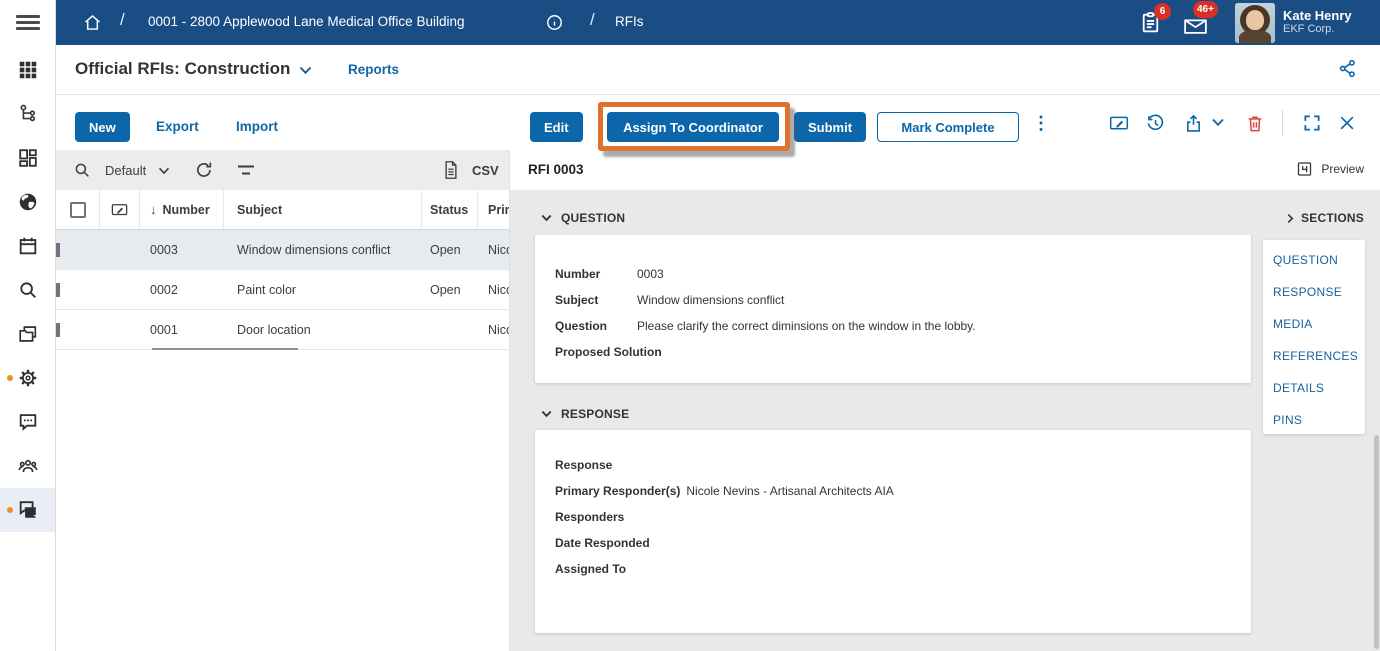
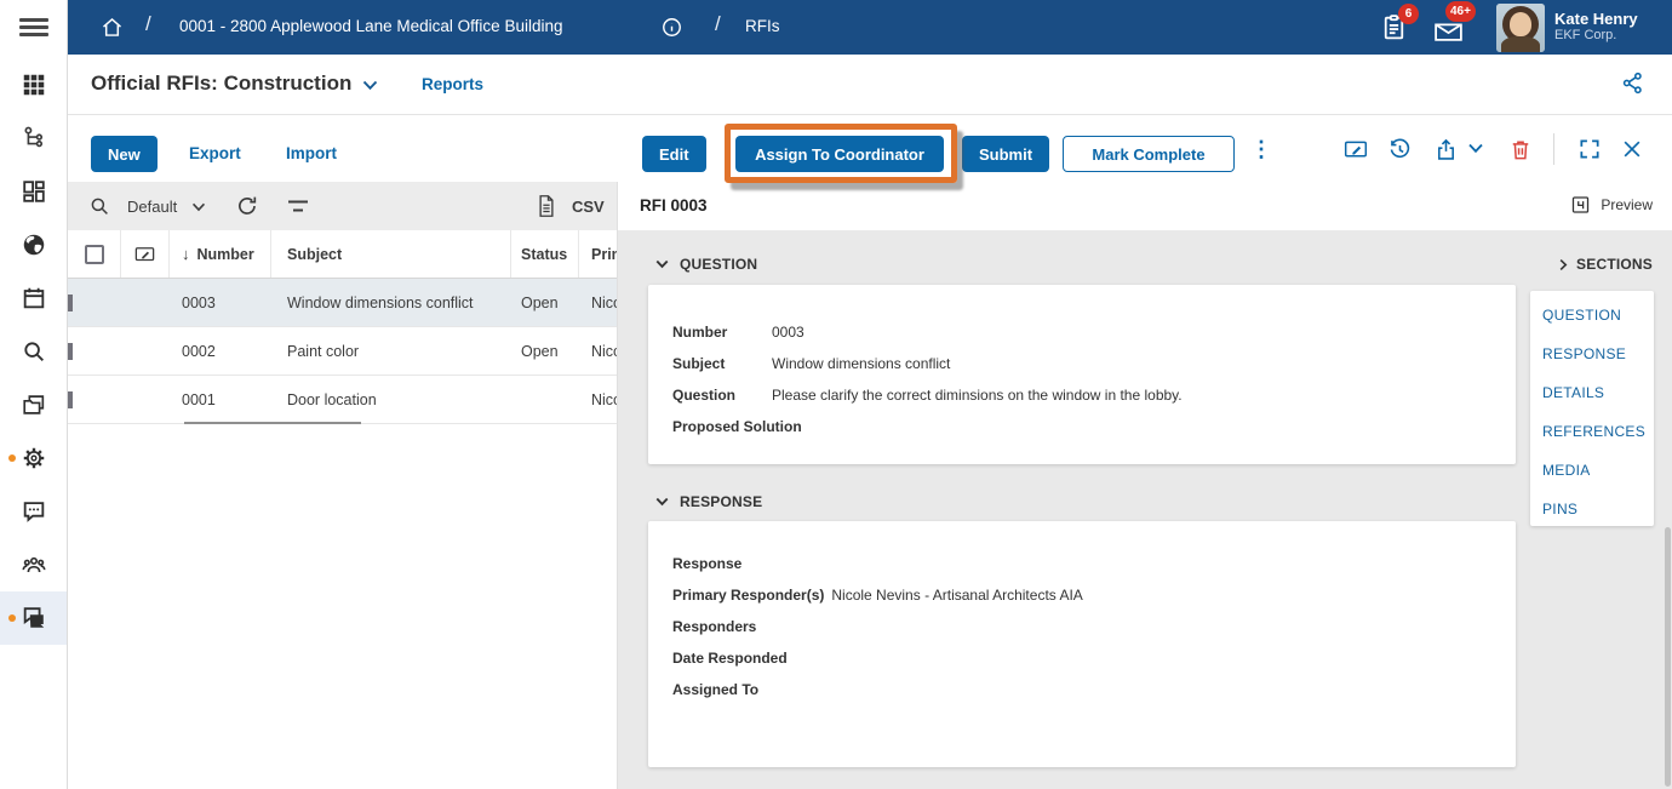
  /
  0001 - 2800 Applewood Lane Medical Office Building
  /
  RFIs
  6
  46+
  Kate Henry
  EKF Corp.
  Official RFIs: Construction
  Reports
  New
  Export
  Import
  Edit
  Assign To Coordinator
  Submit
  Mark Complete
  ⋮
  Default
  CSV
  ↓
  Number
  Subject
  Status
  Pri
  0003
  Window dimensions conflict
  Open
  Nic
  0002
  Paint color
  Open
  Nic
  0001
  Door location
  Nic
  RFI 0003
  Preview
  QUESTION
  SECTIONS
  Number
  0003
  Subject
  Window dimensions conflict
  Question
  Please clarify the correct diminsions on the window in the lobby.
  Proposed Solution
  RESPONSE
  Response
  Primary Responder(s)
  Nicole Nevins - Artisanal Architects AIA
  Responders
  Date Responded
  Assigned To
  QUESTION
  RESPONSE
- MEDIA
+ DETAILS
  REFERENCES
- DETAILS
+ MEDIA
  PINS
